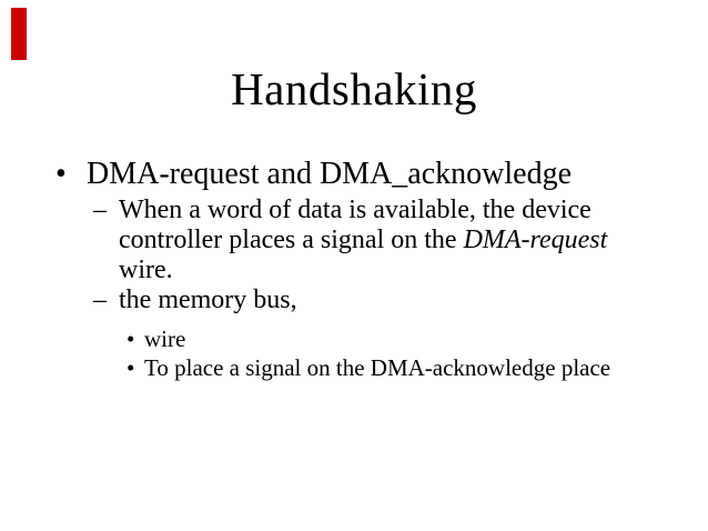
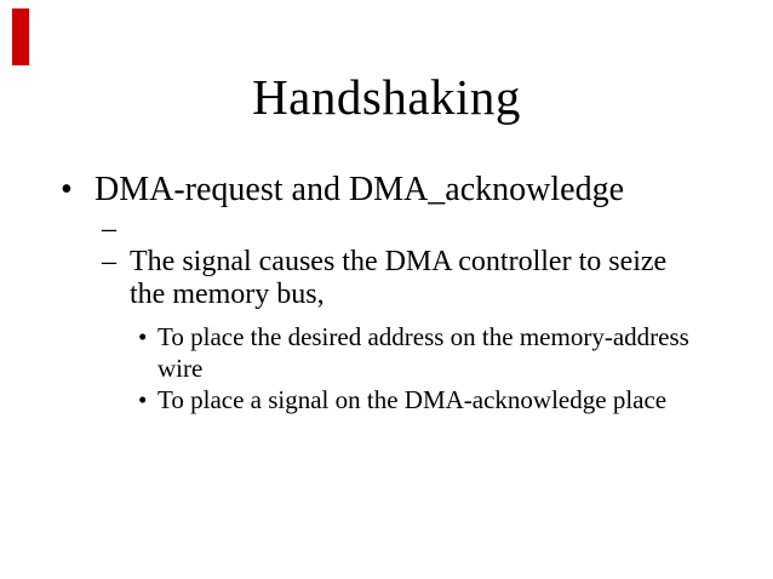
  Handshaking
  •
  DMA-request and DMA_acknowledge
  –
- When a word of data is available, the device
- controller places a signal on the DMA-request
- wire.
  –
+ The signal causes the DMA controller to seize
  the memory bus,
  •
+ To place the desired address on the memory-address
  wire
  •
  To place a signal on the DMA-acknowledge place
